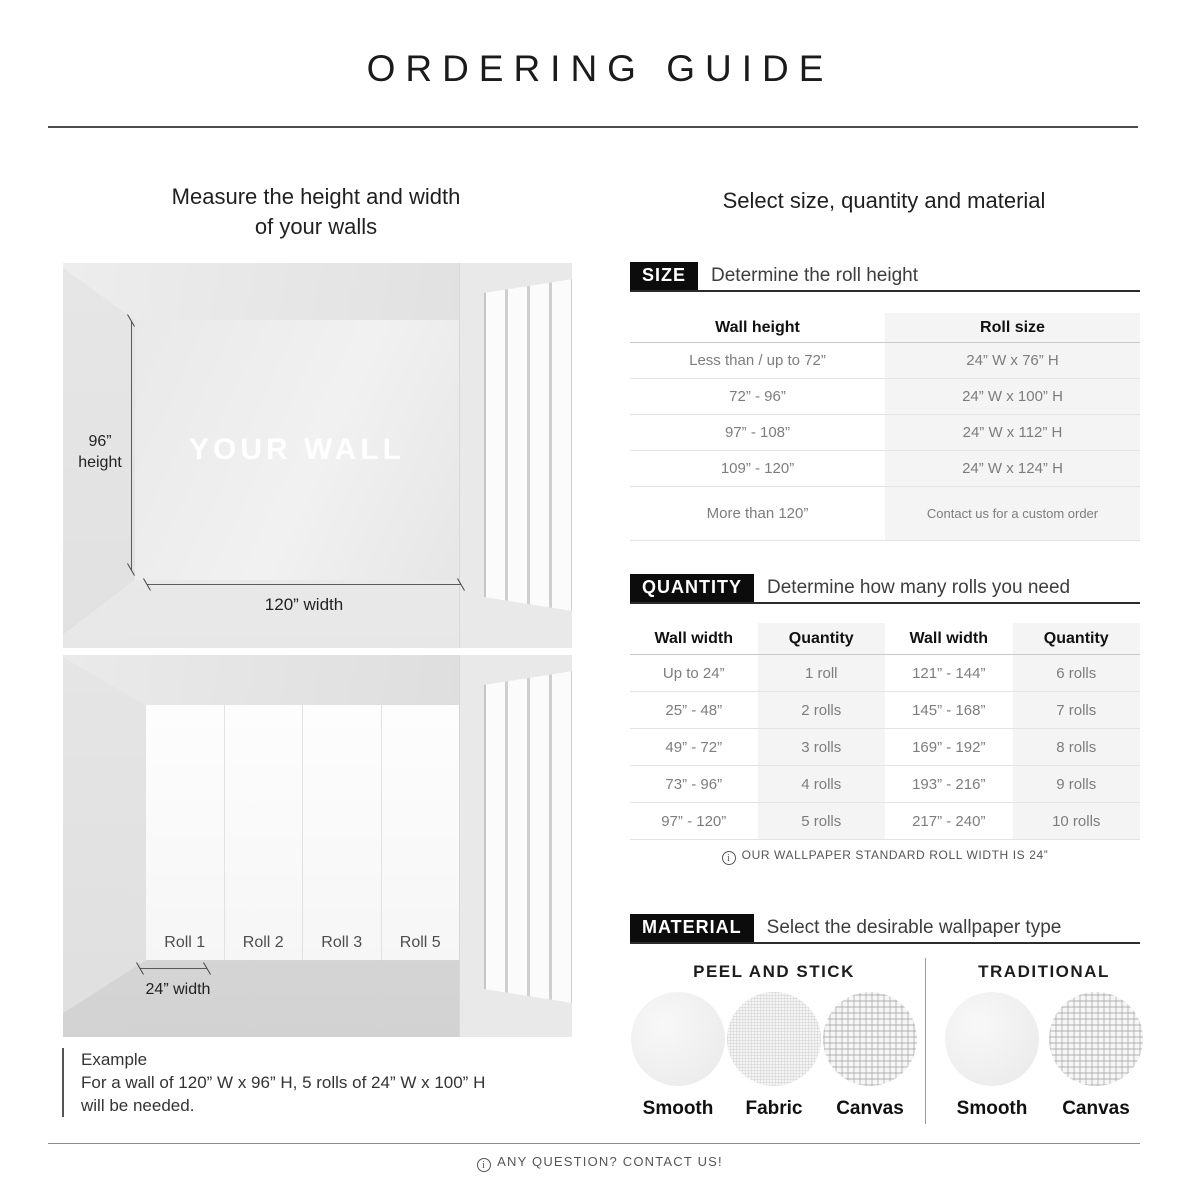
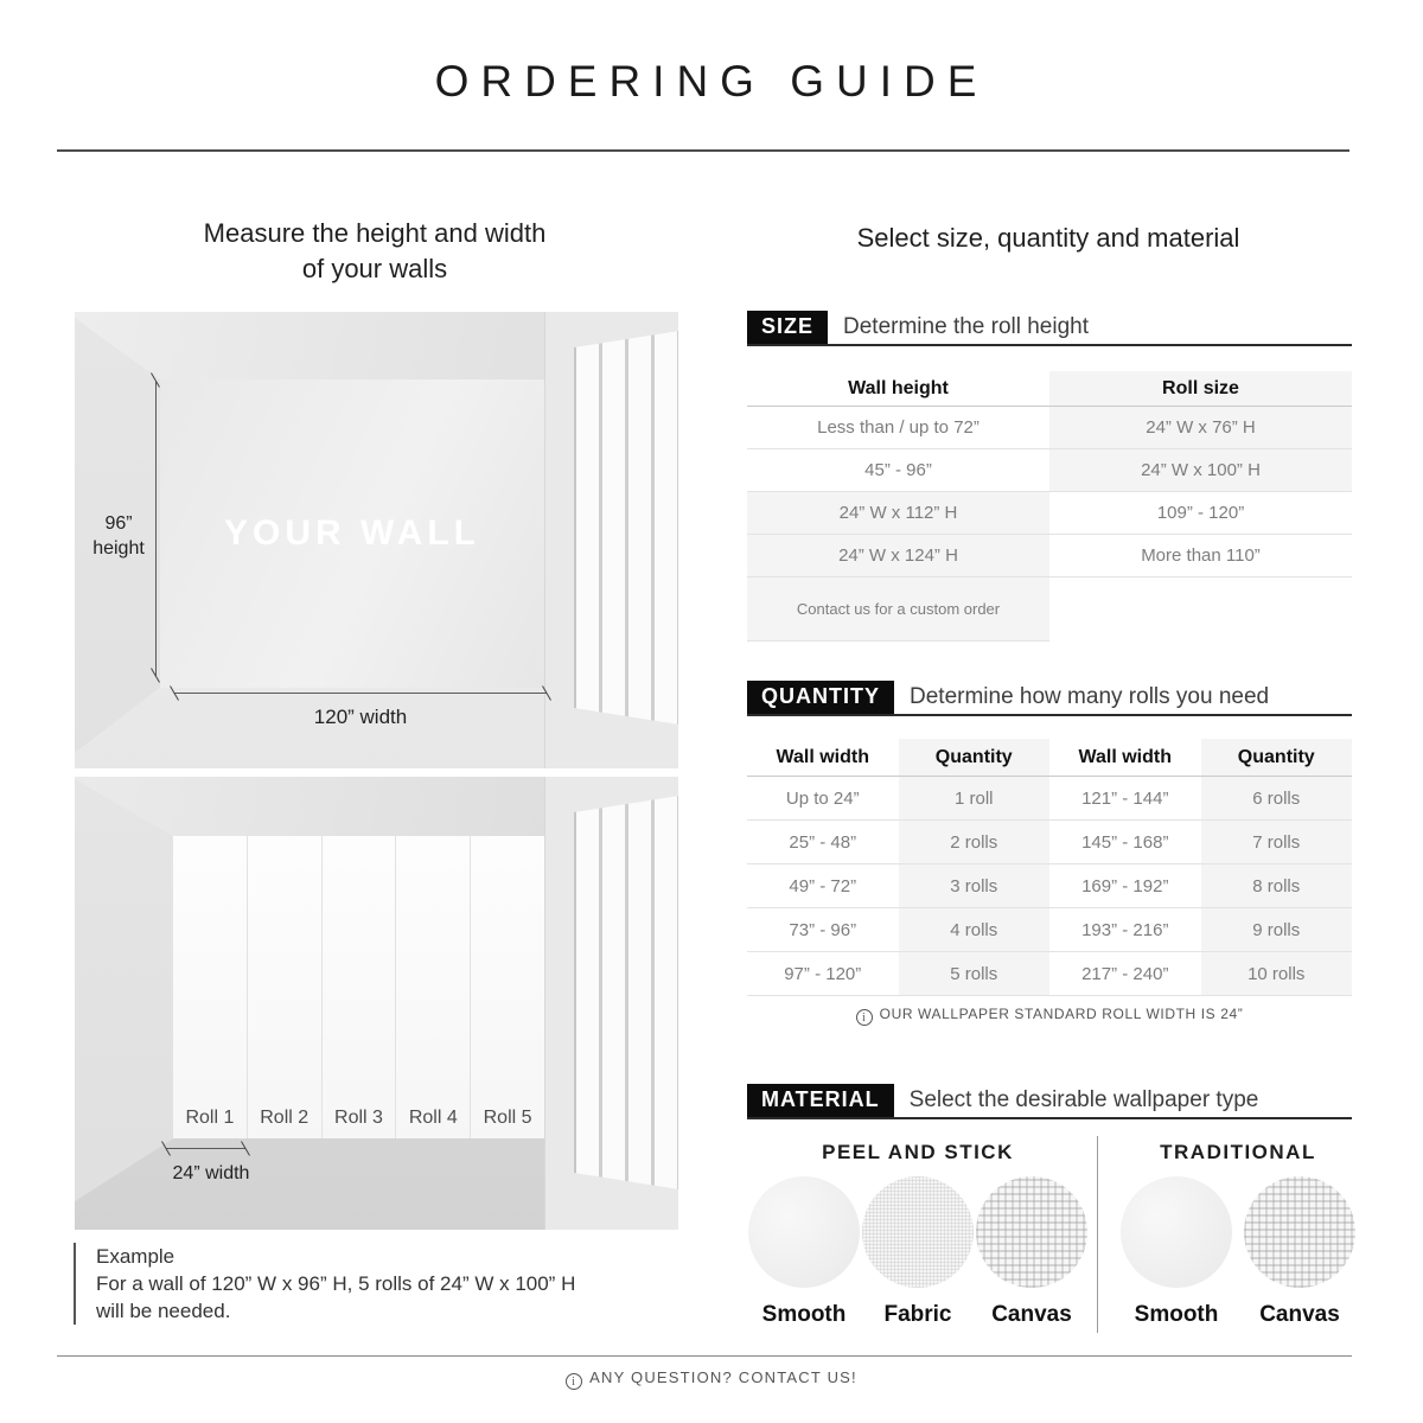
  ORDERING GUIDE
  Measure the height and width
  of your walls
  96”
  height
  120” width
  Roll 1
  Roll 2
  Roll 3
+ Roll 4
  Roll 5
  24” width
  Example
  For a wall of 120” W x 96” H, 5 rolls of 24” W x 100” H
  will be needed.
  Select size, quantity and material
  SIZE
  Determine the roll height
  Wall height
  Roll size
  Less than / up to 72”
  24” W x 76” H
- 72” - 96”
+ 45” - 96”
  24” W x 100” H
- 97” - 108”
  24” W x 112” H
  109” - 120”
  24” W x 124” H
- More than 120”
+ More than 110”
  Contact us for a custom order
  QUANTITY
  Determine how many rolls you need
  Wall width
  Quantity
  Wall width
  Quantity
  Up to 24”
  1 roll
  121” - 144”
  6 rolls
  25” - 48”
  2 rolls
  145” - 168”
  7 rolls
  49” - 72”
  3 rolls
  169” - 192”
  8 rolls
  73” - 96”
  4 rolls
  193” - 216”
  9 rolls
  97” - 120”
  5 rolls
  217” - 240”
  10 rolls
  i OUR WALLPAPER STANDARD ROLL WIDTH IS 24”
  MATERIAL
  Select the desirable wallpaper type
  PEEL AND STICK
  TRADITIONAL
  Smooth
  Fabric
  Canvas
  Smooth
  Canvas
  i ANY QUESTION? CONTACT US!
